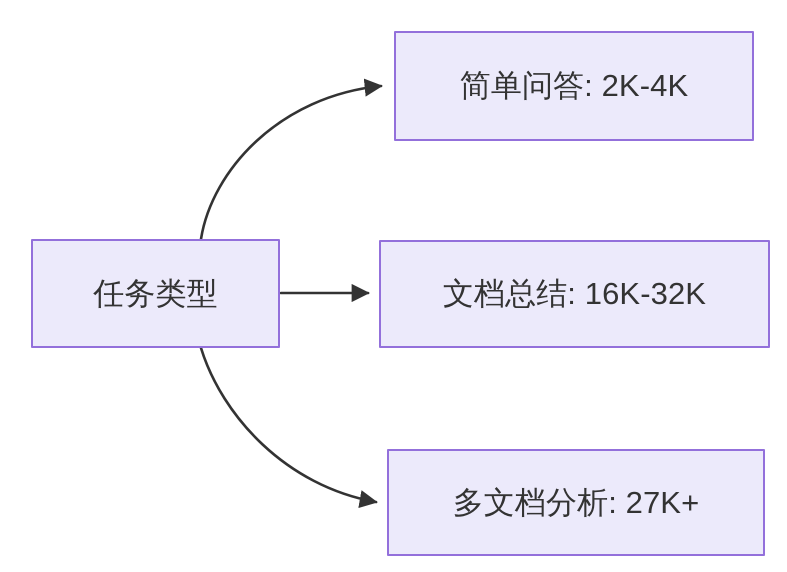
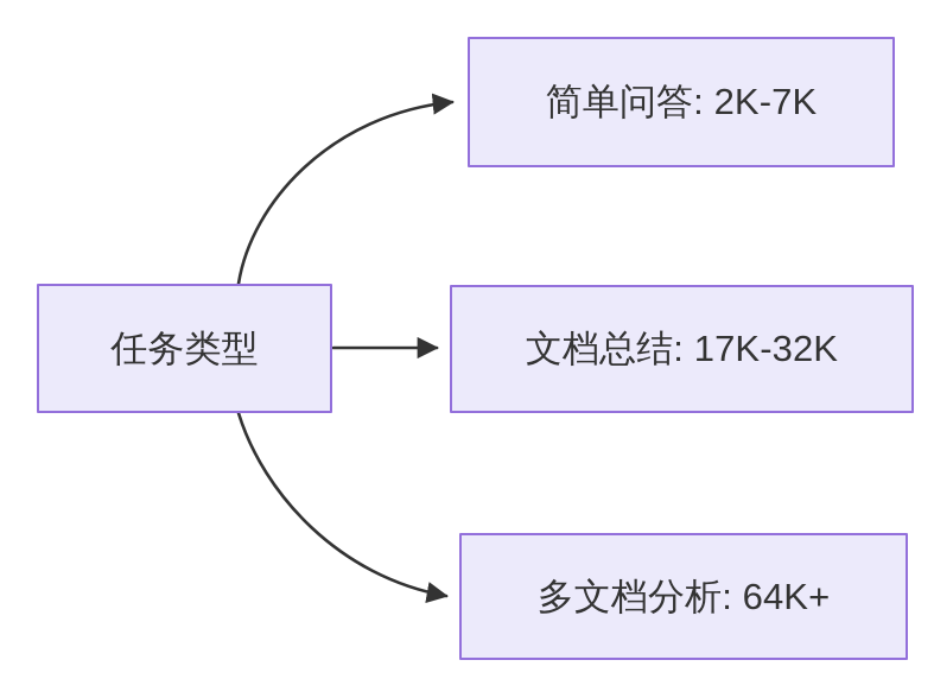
  任务类型
- 简单问答: 2K-4K
+ 简单问答: 2K-7K
- 文档总结: 16K-32K
+ 文档总结: 17K-32K
- 多文档分析: 27K+
+ 多文档分析: 64K+
